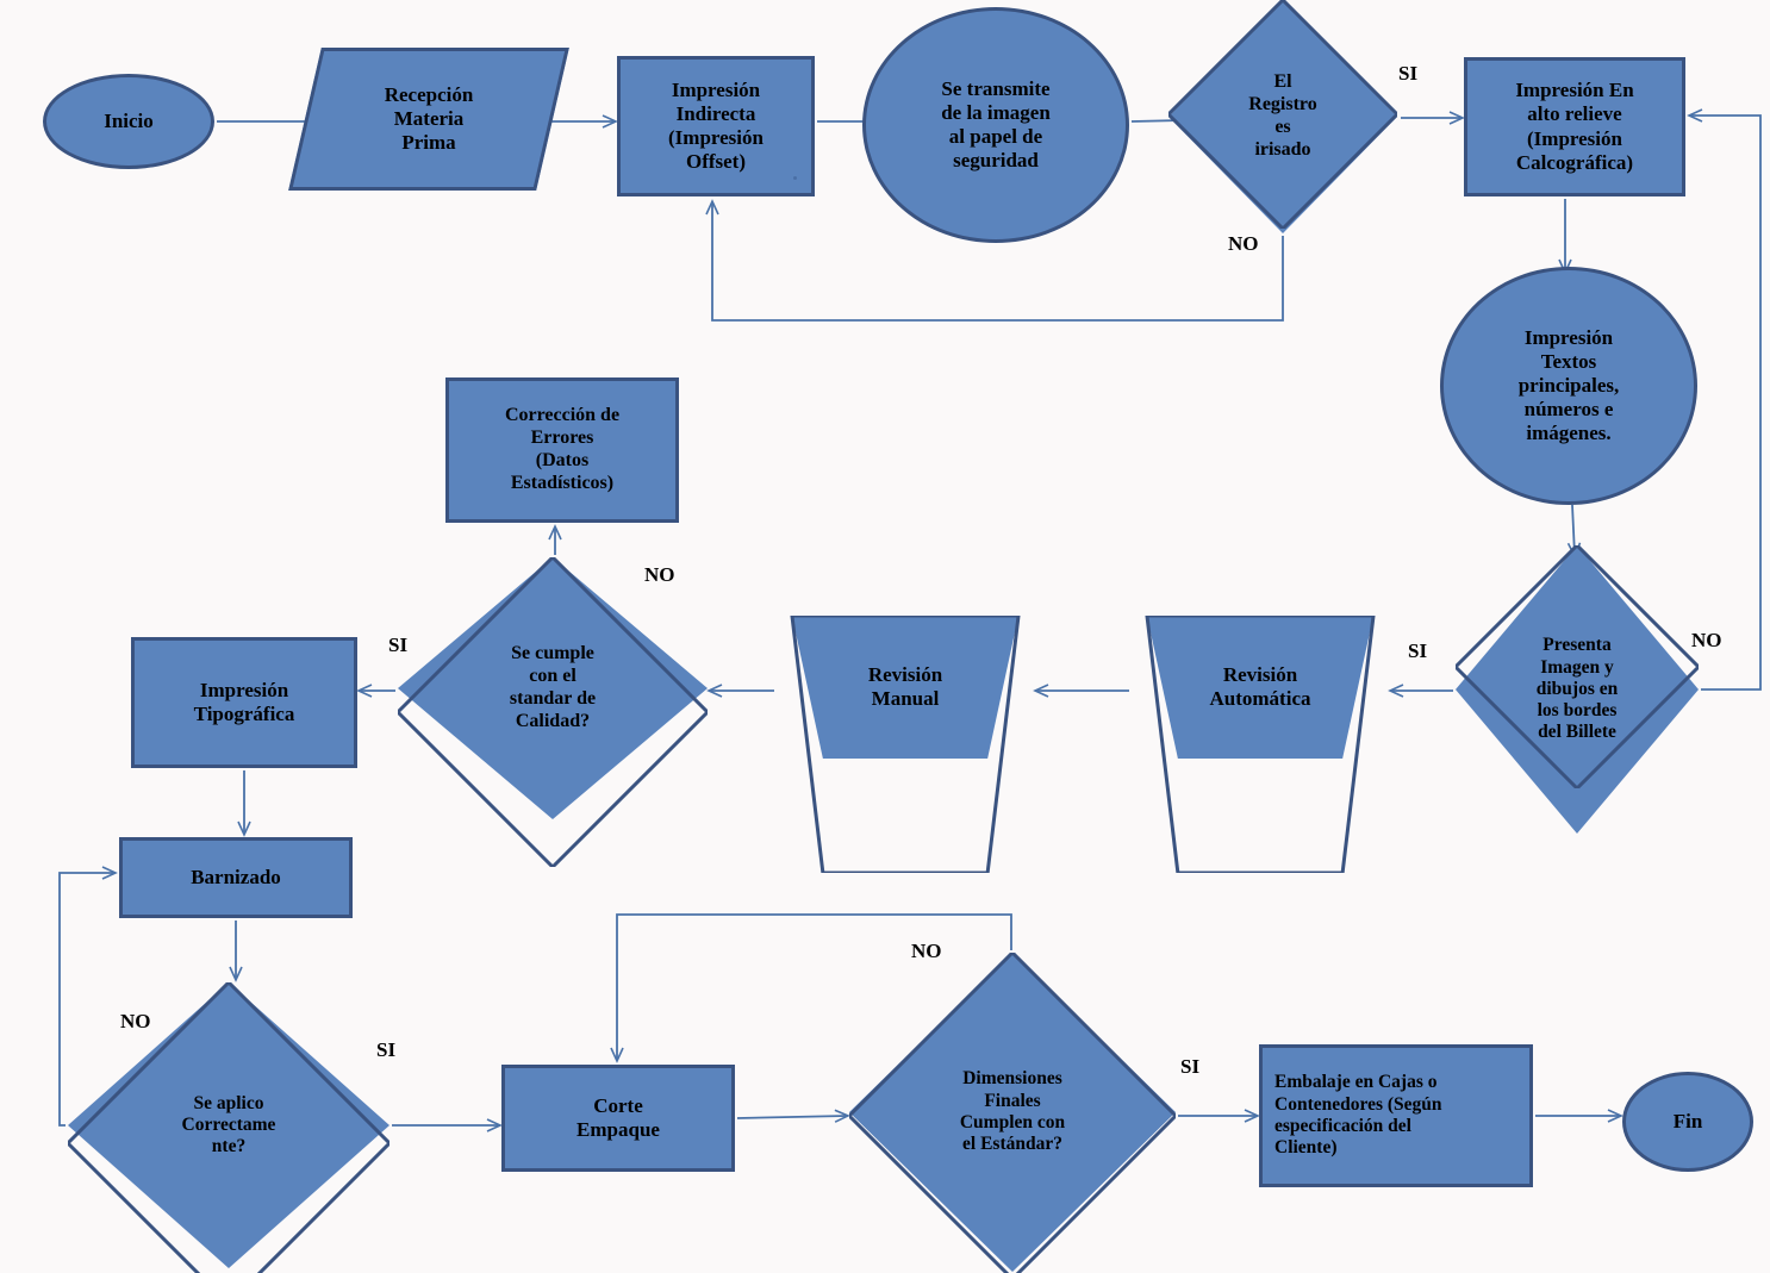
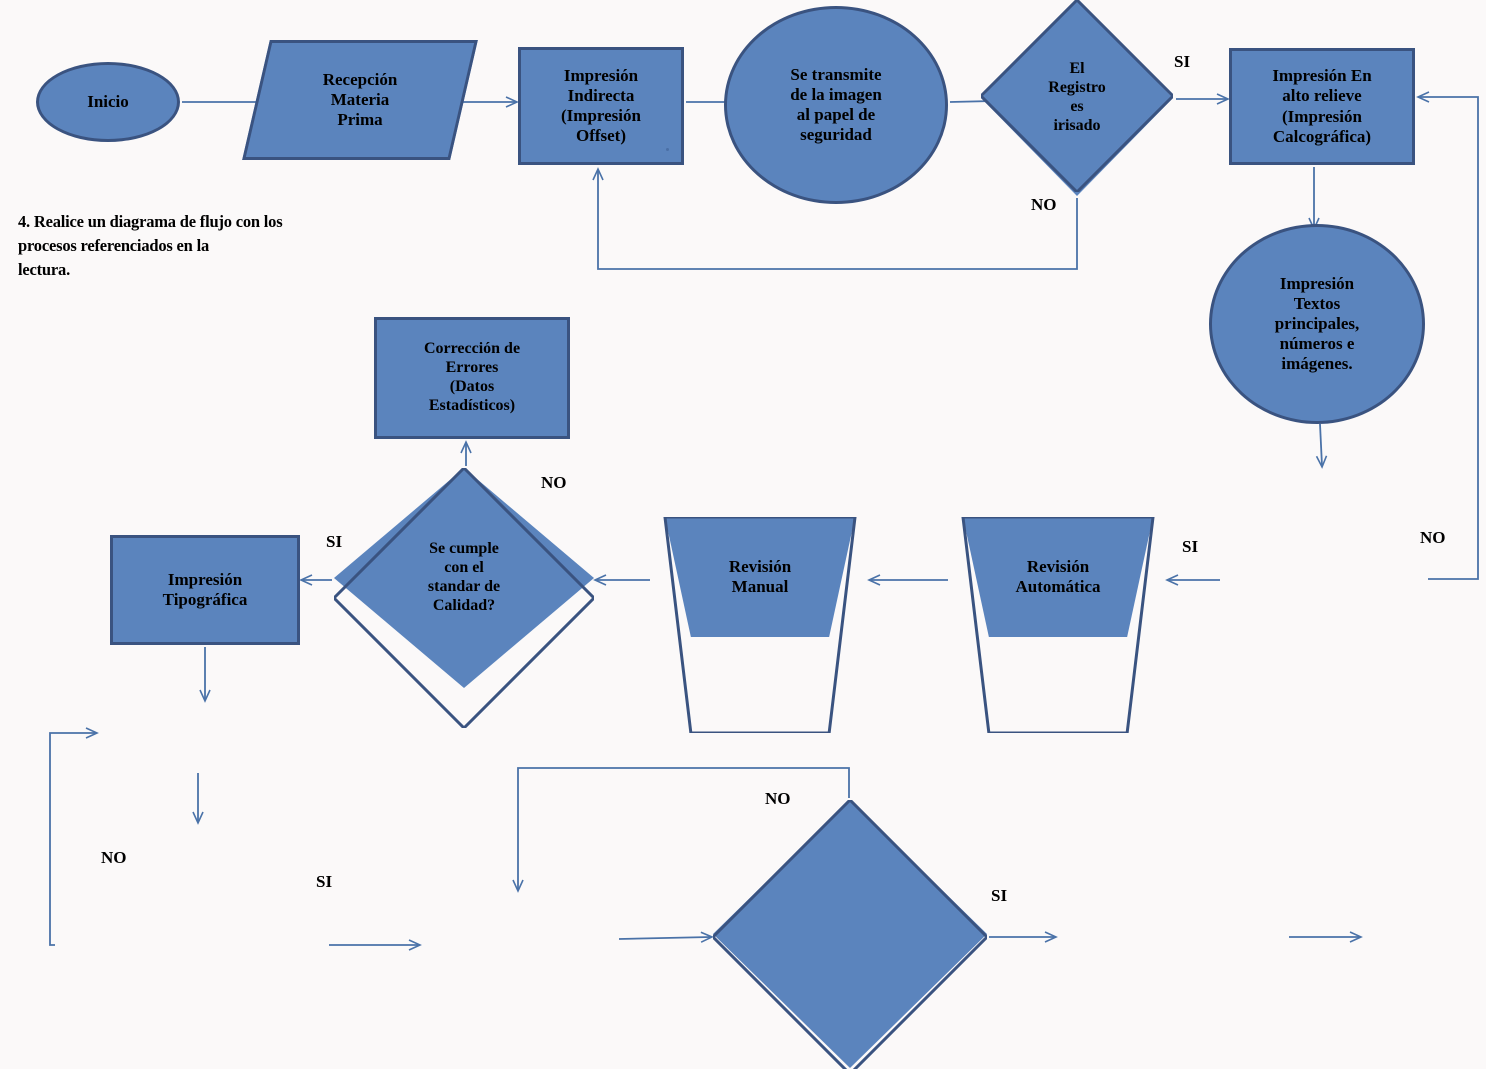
  Inicio
  Recepción
  Materia
  Prima
  Impresión
  Indirecta
  (Impresión
  Offset)
  Se transmite
  de la imagen
  al papel de
  seguridad
  El
  Registro
  es
  irisado
  Impresión En
  alto relieve
  (Impresión
  Calcográfica)
  Impresión
  Textos
  principales,
  números e
  imágenes.
- Presenta
- Imagen y
- dibujos en
- los bordes
- del Billete
  Revisión
  Automática
  Revisión
  Manual
  Se cumple
  con el
  standar de
  Calidad?
  Corrección de
  Errores
  (Datos
  Estadísticos)
  Impresión
  Tipográfica
- Barnizado
- Se aplico
- Correctame
- nte?
- Corte
- Empaque
- Dimensiones
- Finales
- Cumplen con
- el Estándar?
- Embalaje en Cajas o
- Contenedores (Según
- especificación del
- Cliente)
- Fin
  SI
  NO
  NO
  SI
  NO
  SI
  NO
  SI
  NO
  SI
+ 4. Realice un diagrama de flujo con los
+ procesos referenciados en la
+ lectura.
